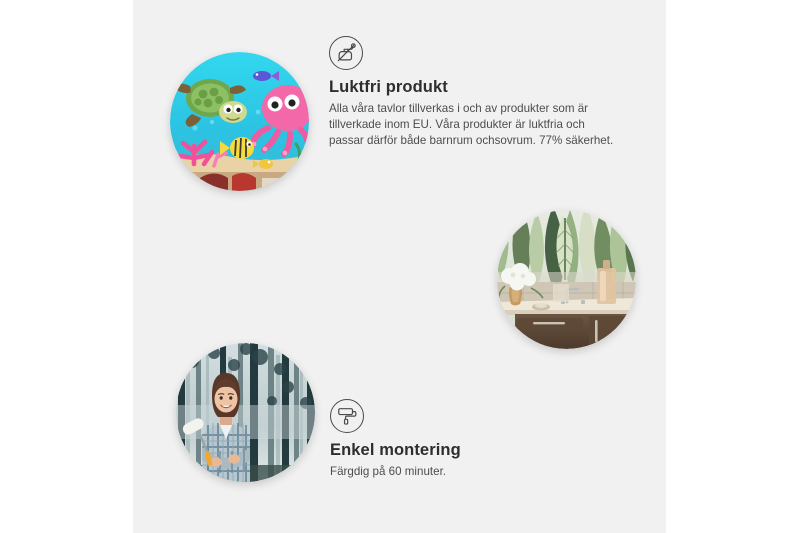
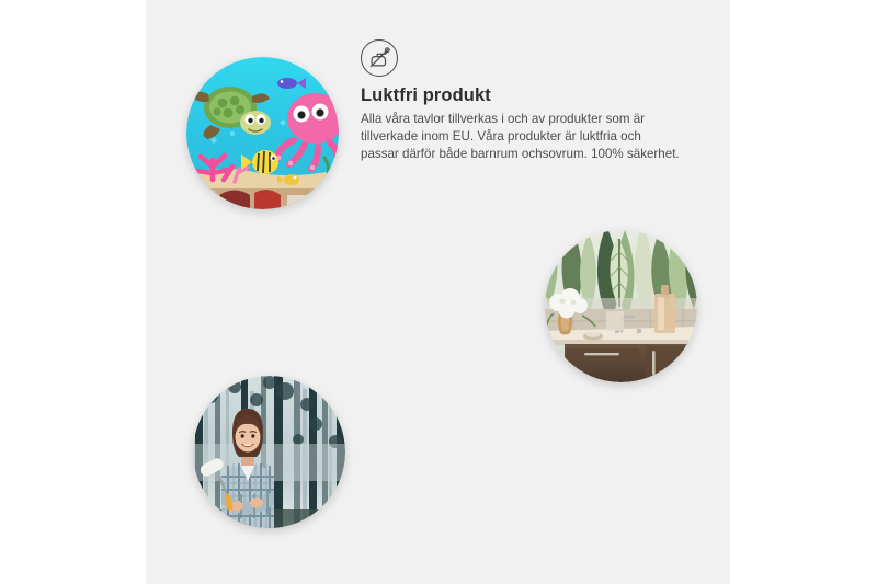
  Luktfri produkt
- Alla våra tavlor tillverkas i och av produkter som är tillverkade inom EU. Våra produkter är luktfria och passar därför både barnrum ochsovrum. 77% säkerhet.
+ Alla våra tavlor tillverkas i och av produkter som är tillverkade inom EU. Våra produkter är luktfria och passar därför både barnrum ochsovrum. 100% säkerhet.
- Enkel montering
- Färgdig på 60 minuter.
